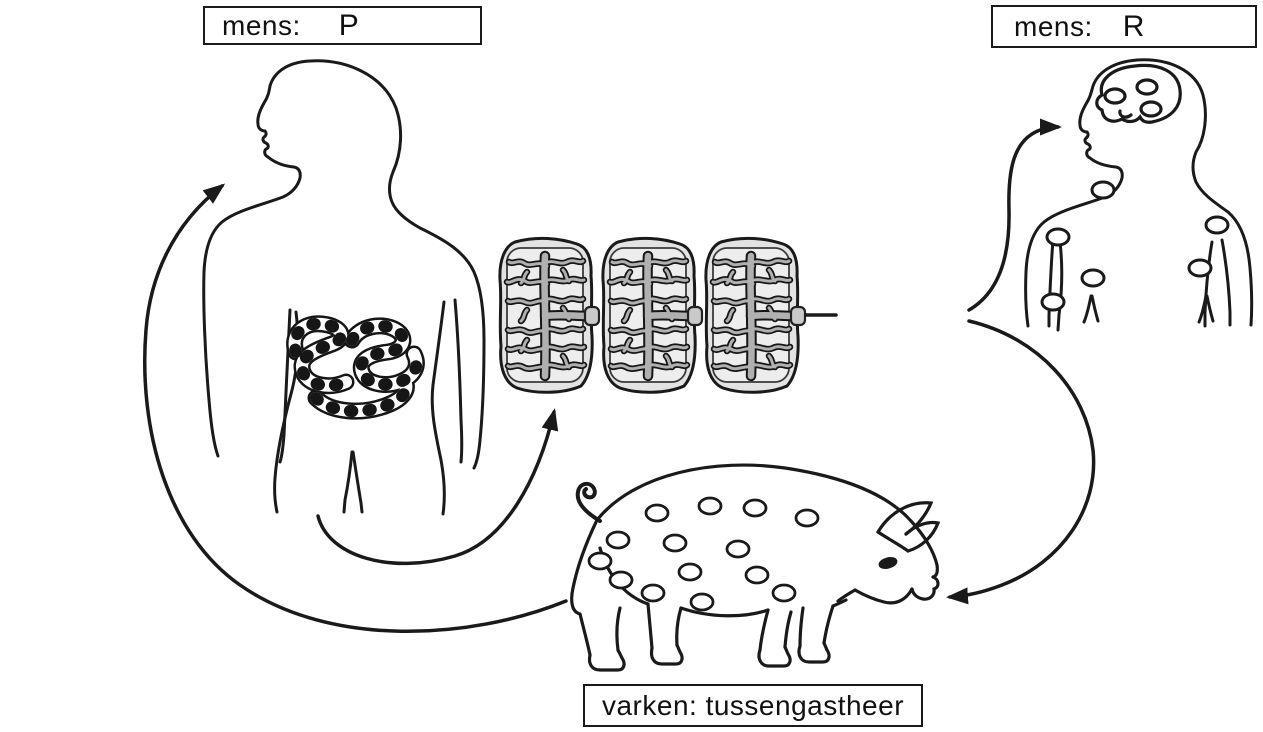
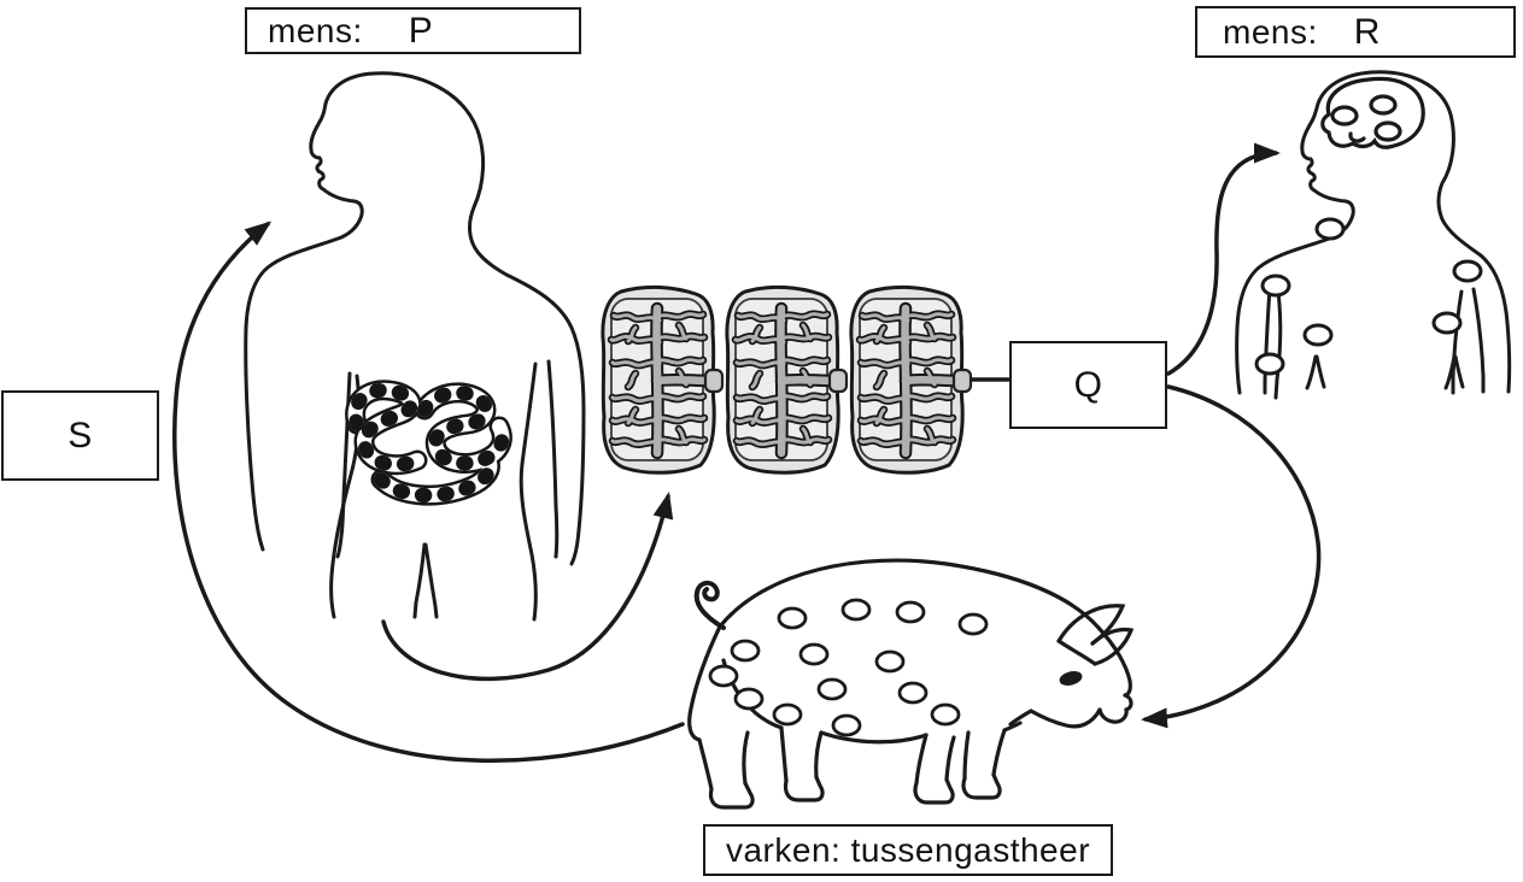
  mens:
  P
  mens:
  R
+ S
+ Q
  varken: tussengastheer
